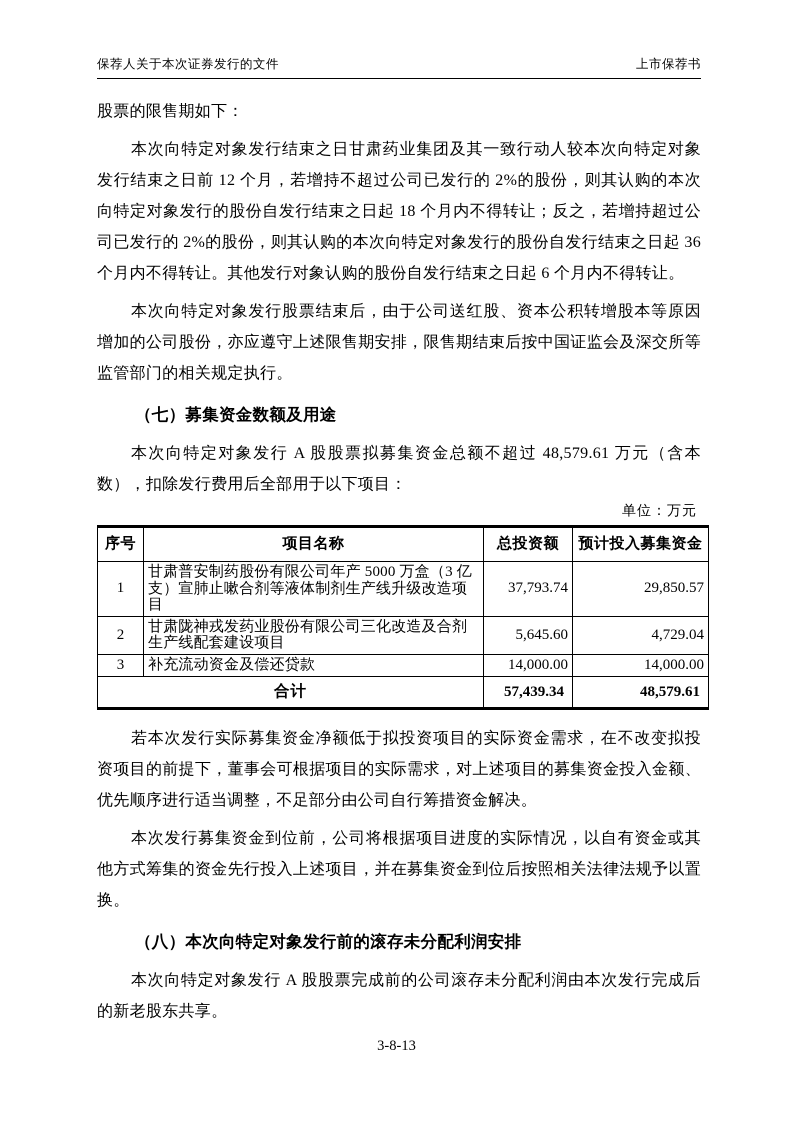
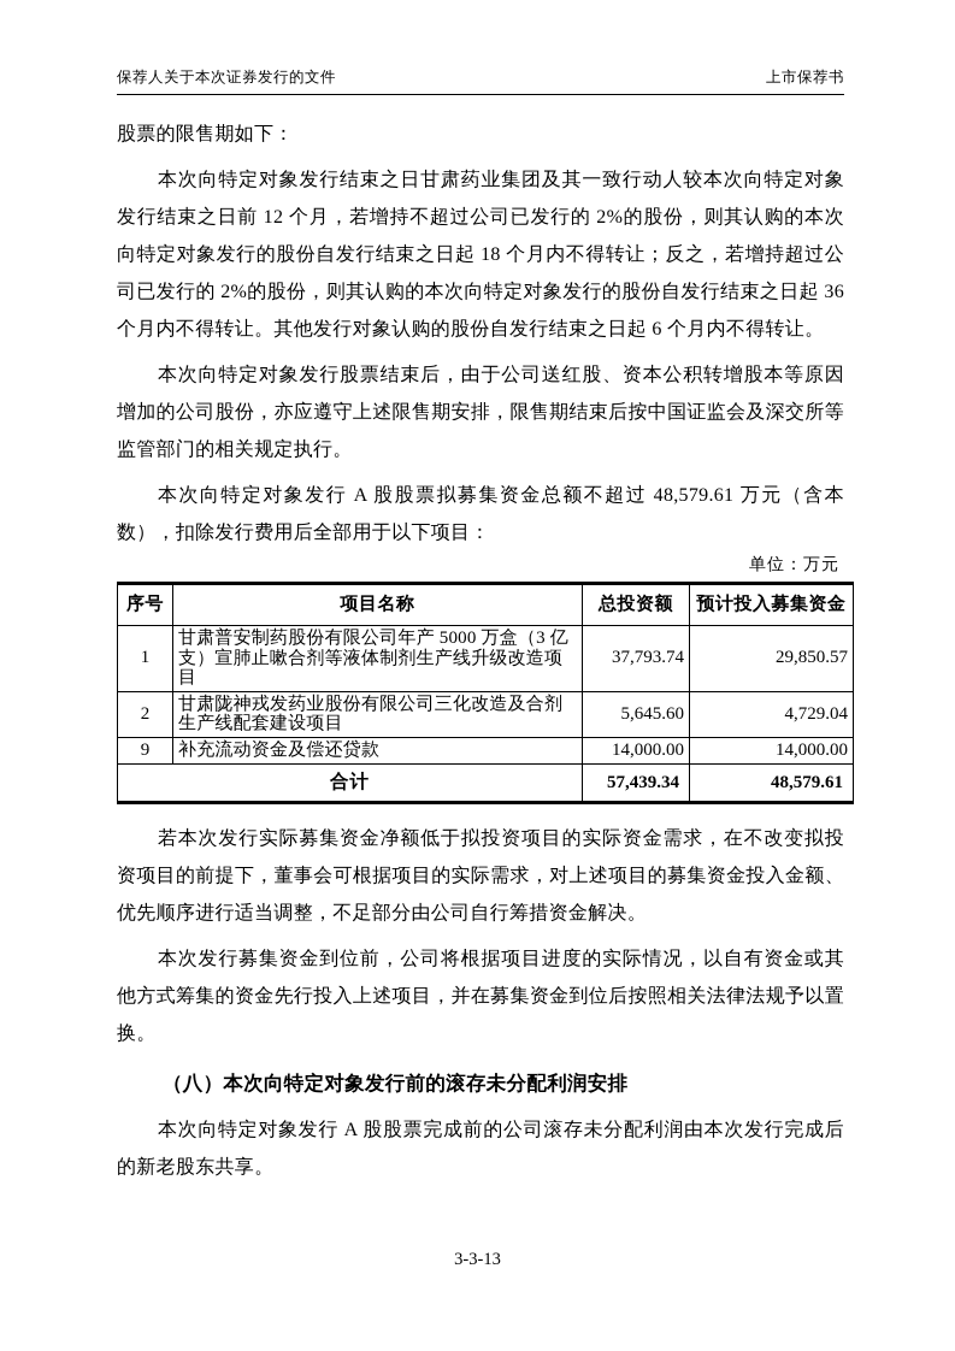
  保荐人关于本次证券发行的文件
  上市保荐书
  股票的限售期如下：
  本次向特定对象发行结束之日甘肃药业集团及其一致行动人较本次向特定对象发行结束之日前 12 个月，若增持不超过公司已发行的 2%的股份，则其认购的本次向特定对象发行的股份自发行结束之日起 18 个月内不得转让；反之，若增持超过公司已发行的 2%的股份，则其认购的本次向特定对象发行的股份自发行结束之日起 36 个月内不得转让。其他发行对象认购的股份自发行结束之日起 6 个月内不得转让。
  本次向特定对象发行股票结束后，由于公司送红股、资本公积转增股本等原因增加的公司股份，亦应遵守上述限售期安排，限售期结束后按中国证监会及深交所等监管部门的相关规定执行。
- （七）募集资金数额及用途
  本次向特定对象发行 A 股股票拟募集资金总额不超过 48,579.61 万元（含本数），扣除发行费用后全部用于以下项目：
  单位：万元
  序号	项目名称	总投资额	预计投入募集资金
  1	甘肃普安制药股份有限公司年产 5000 万盒（3 亿支）宣肺止嗽合剂等液体制剂生产线升级改造项目	37,793.74	29,850.57
  2	甘肃陇神戎发药业股份有限公司三化改造及合剂生产线配套建设项目	5,645.60	4,729.04
- 3	补充流动资金及偿还贷款	14,000.00	14,000.00
+ 9	补充流动资金及偿还贷款	14,000.00	14,000.00
  合计	57,439.34	48,579.61
  若本次发行实际募集资金净额低于拟投资项目的实际资金需求，在不改变拟投资项目的前提下，董事会可根据项目的实际需求，对上述项目的募集资金投入金额、优先顺序进行适当调整，不足部分由公司自行筹措资金解决。
  本次发行募集资金到位前，公司将根据项目进度的实际情况，以自有资金或其他方式筹集的资金先行投入上述项目，并在募集资金到位后按照相关法律法规予以置换。
  （八）本次向特定对象发行前的滚存未分配利润安排
  本次向特定对象发行 A 股股票完成前的公司滚存未分配利润由本次发行完成后的新老股东共享。
- 3-8-13
+ 3-3-13
